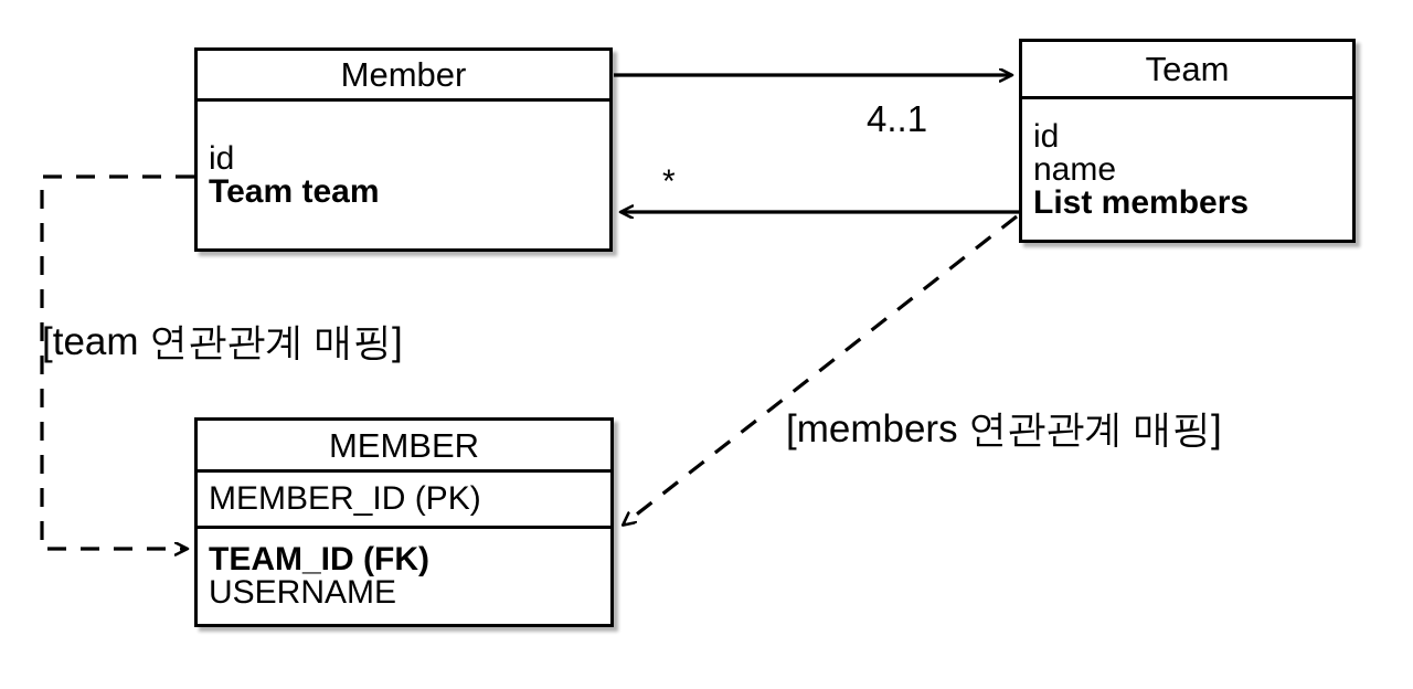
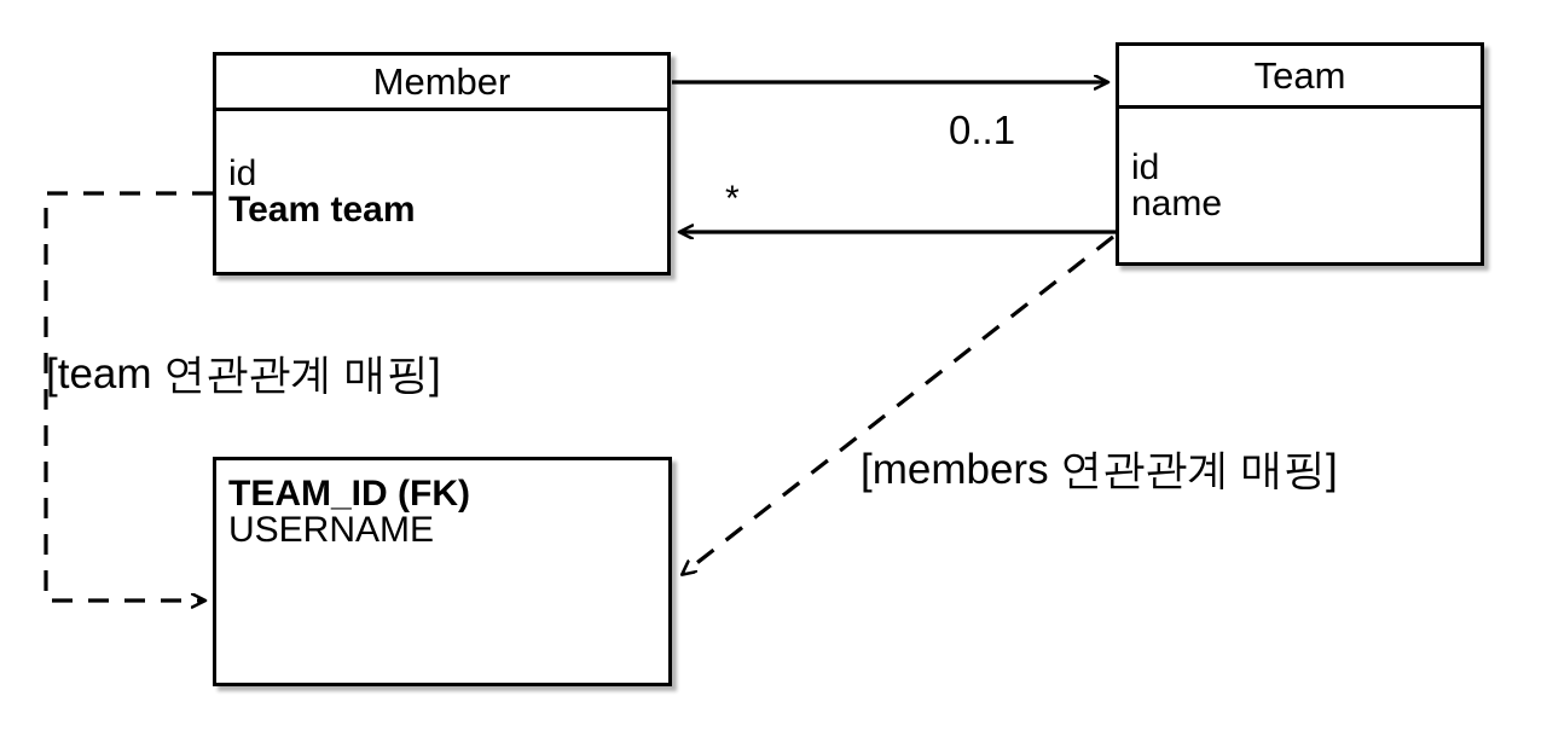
  Member
  id
  Team team
  Team
  id
  name
- List members
- MEMBER
- MEMBER_ID (PK)
  TEAM_ID (FK)
  USERNAME
- 4..1
+ 0..1
  *
  [team 연관관계 매핑]
  [members 연관관계 매핑]
